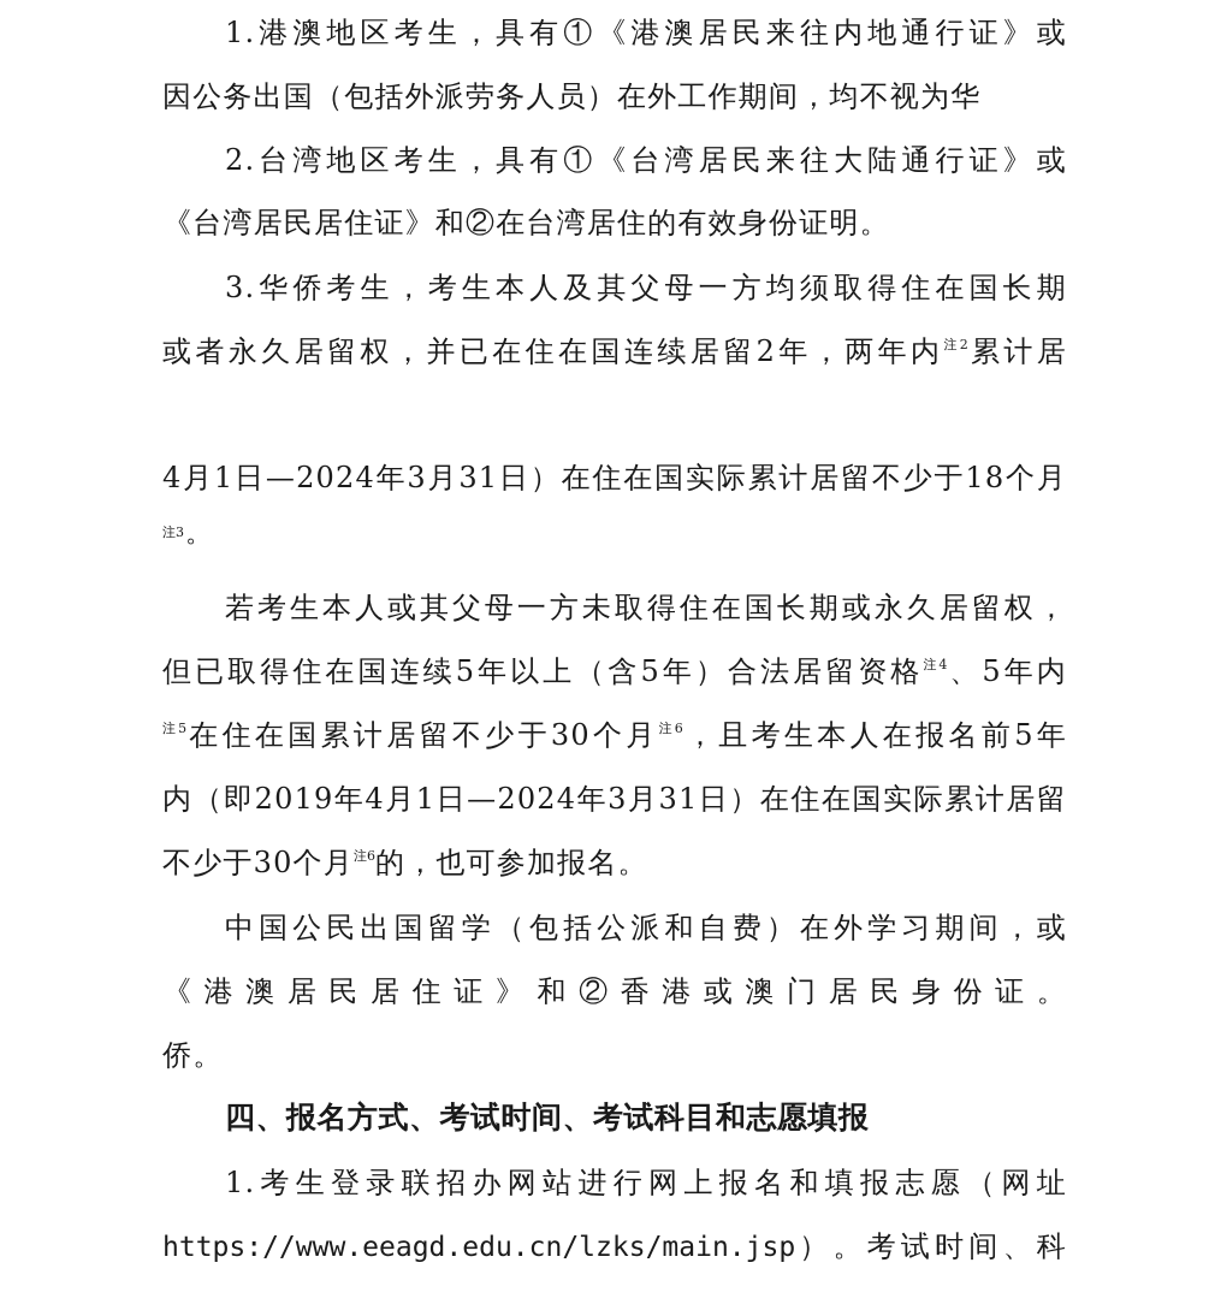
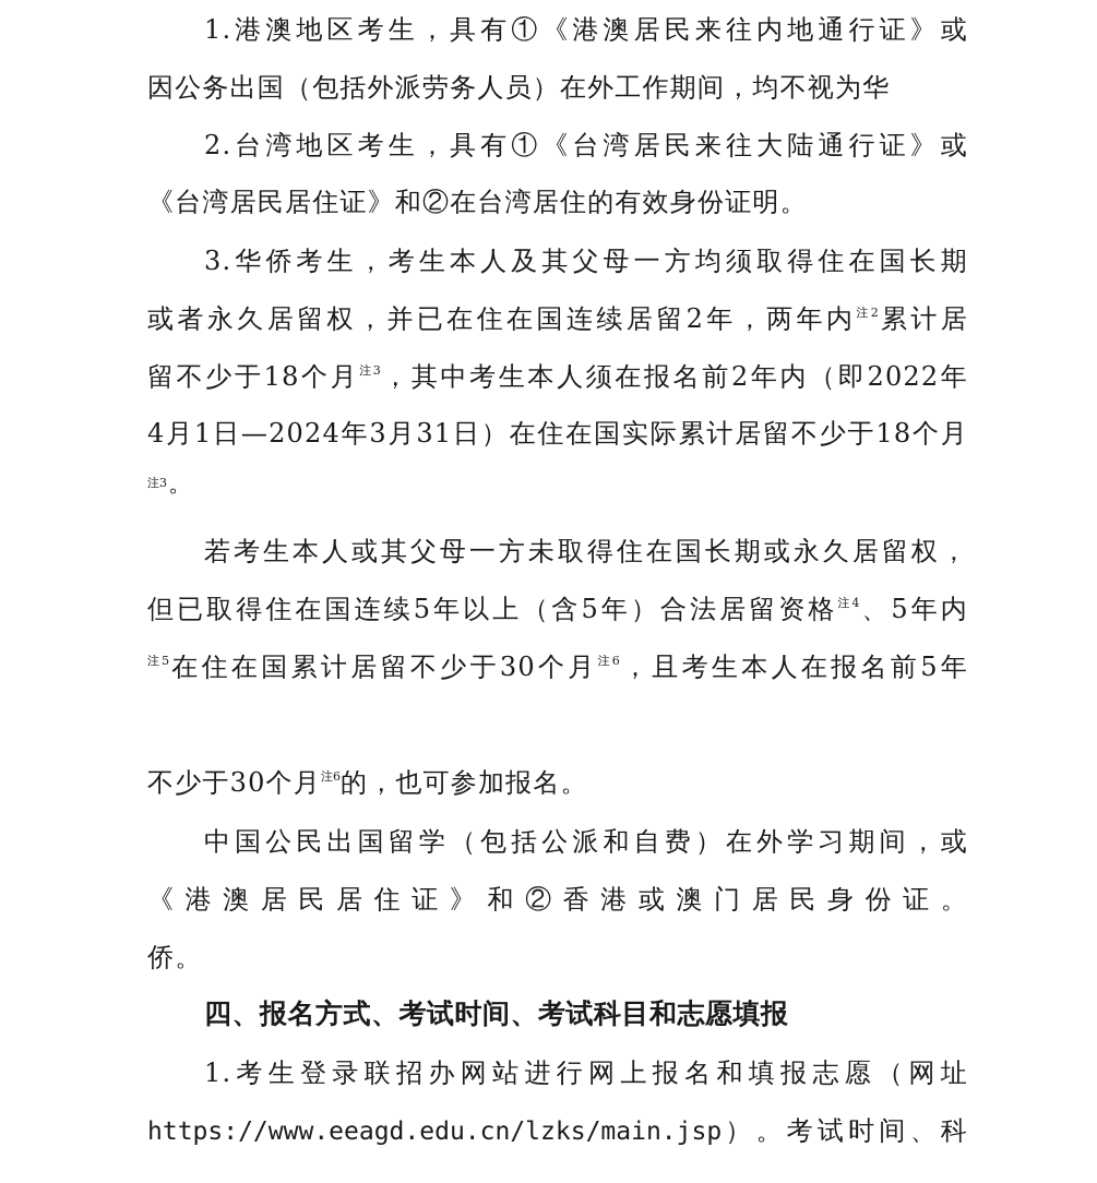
  1.港澳地区考生，具有①《港澳居民来往内地通行证》或
  因公务出国（包括外派劳务人员）在外工作期间，均不视为华
  2.台湾地区考生，具有①《台湾居民来往大陆通行证》或
  《台湾居民居住证》和②在台湾居住的有效身份证明。
  3.华侨考生，考生本人及其父母一方均须取得住在国长期
  或者永久居留权，并已在住在国连续居留2年，两年内注2累计居
+ 留不少于18个月注3，其中考生本人须在报名前2年内（即2022年
  4月1日—2024年3月31日）在住在国实际累计居留不少于18个月
  注3。
  若考生本人或其父母一方未取得住在国长期或永久居留权，
  但已取得住在国连续5年以上（含5年）合法居留资格注4、5年内
  注5在住在国累计居留不少于30个月注6，且考生本人在报名前5年
- 内（即2019年4月1日—2024年3月31日）在住在国实际累计居留
  不少于30个月注6的，也可参加报名。
  中国公民出国留学（包括公派和自费）在外学习期间，或
  《港澳居民居住证》和②香港或澳门居民身份证。
  侨。
  四、报名方式、考试时间、考试科目和志愿填报
  1.考生登录联招办网站进行网上报名和填报志愿（网址
  https://www.eeagd.edu.cn/lzks/main.jsp）。考试时间、科
